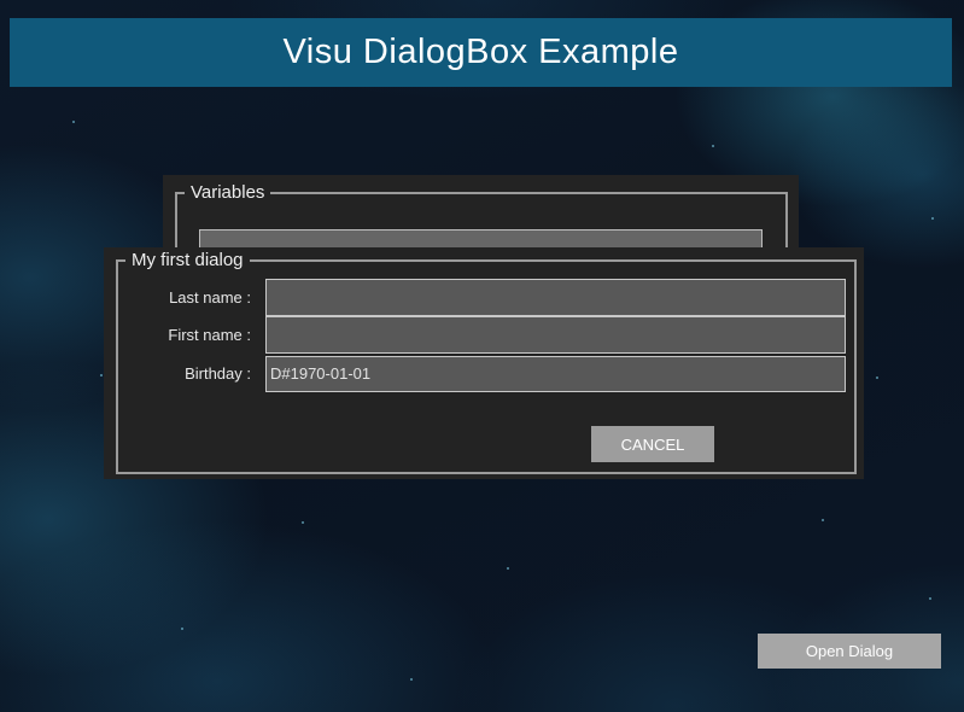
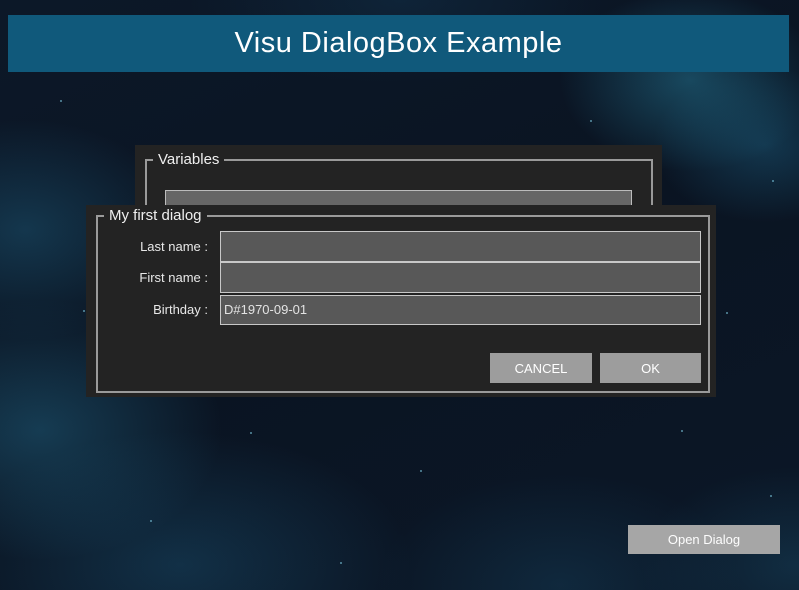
  Visu DialogBox Example
  Variables
  My first dialog
  Last name :
  First name :
  Birthday :
- D#1970-01-01
+ D#1970-09-01
  CANCEL
+ OK
  Open Dialog
